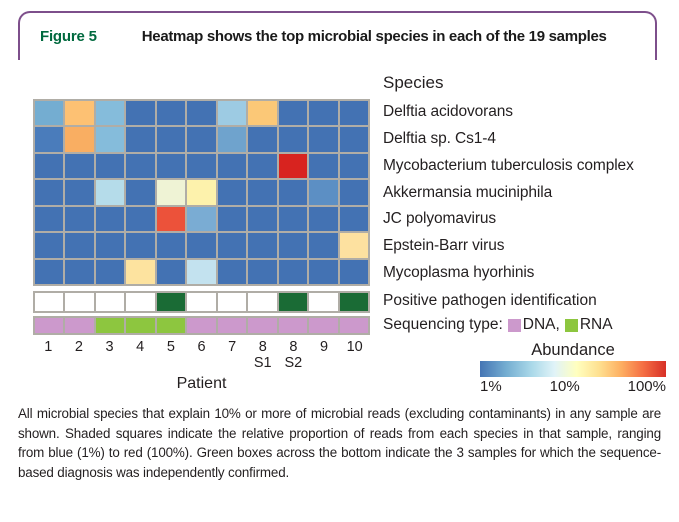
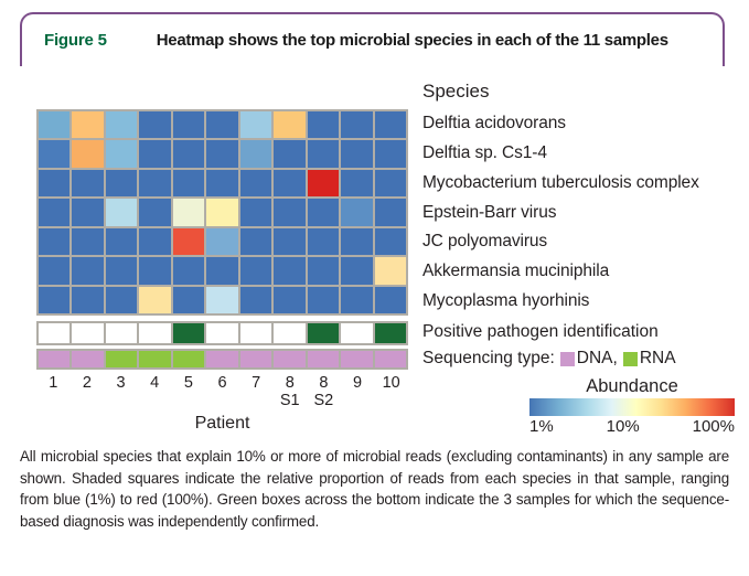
  Figure 5
- Heatmap shows the top microbial species in each of the 19 samples
+ Heatmap shows the top microbial species in each of the 11 samples
  Species
  Delftia acidovorans
  Delftia sp. Cs1-4
  Mycobacterium tuberculosis complex
- Akkermansia muciniphila
+ Epstein-Barr virus
  JC polyomavirus
- Epstein-Barr virus
+ Akkermansia muciniphila
  Mycoplasma hyorhinis
  Positive pathogen identification
  Sequencing type:
  DNA,
  RNA
  1
  2
  3
  4
  5
  6
  7
  8
  S1
  8
  S2
  9
  10
  Patient
  Abundance
  1%
  10%
  100%
  All microbial species that explain 10% or more of microbial reads (excluding contaminants) in any sample are shown. Shaded squares indicate the relative proportion of reads from each species in that sample, ranging from blue (1%) to red (100%). Green boxes across the bottom indicate the 3 samples for which the sequence-based diagnosis was independently confirmed.
